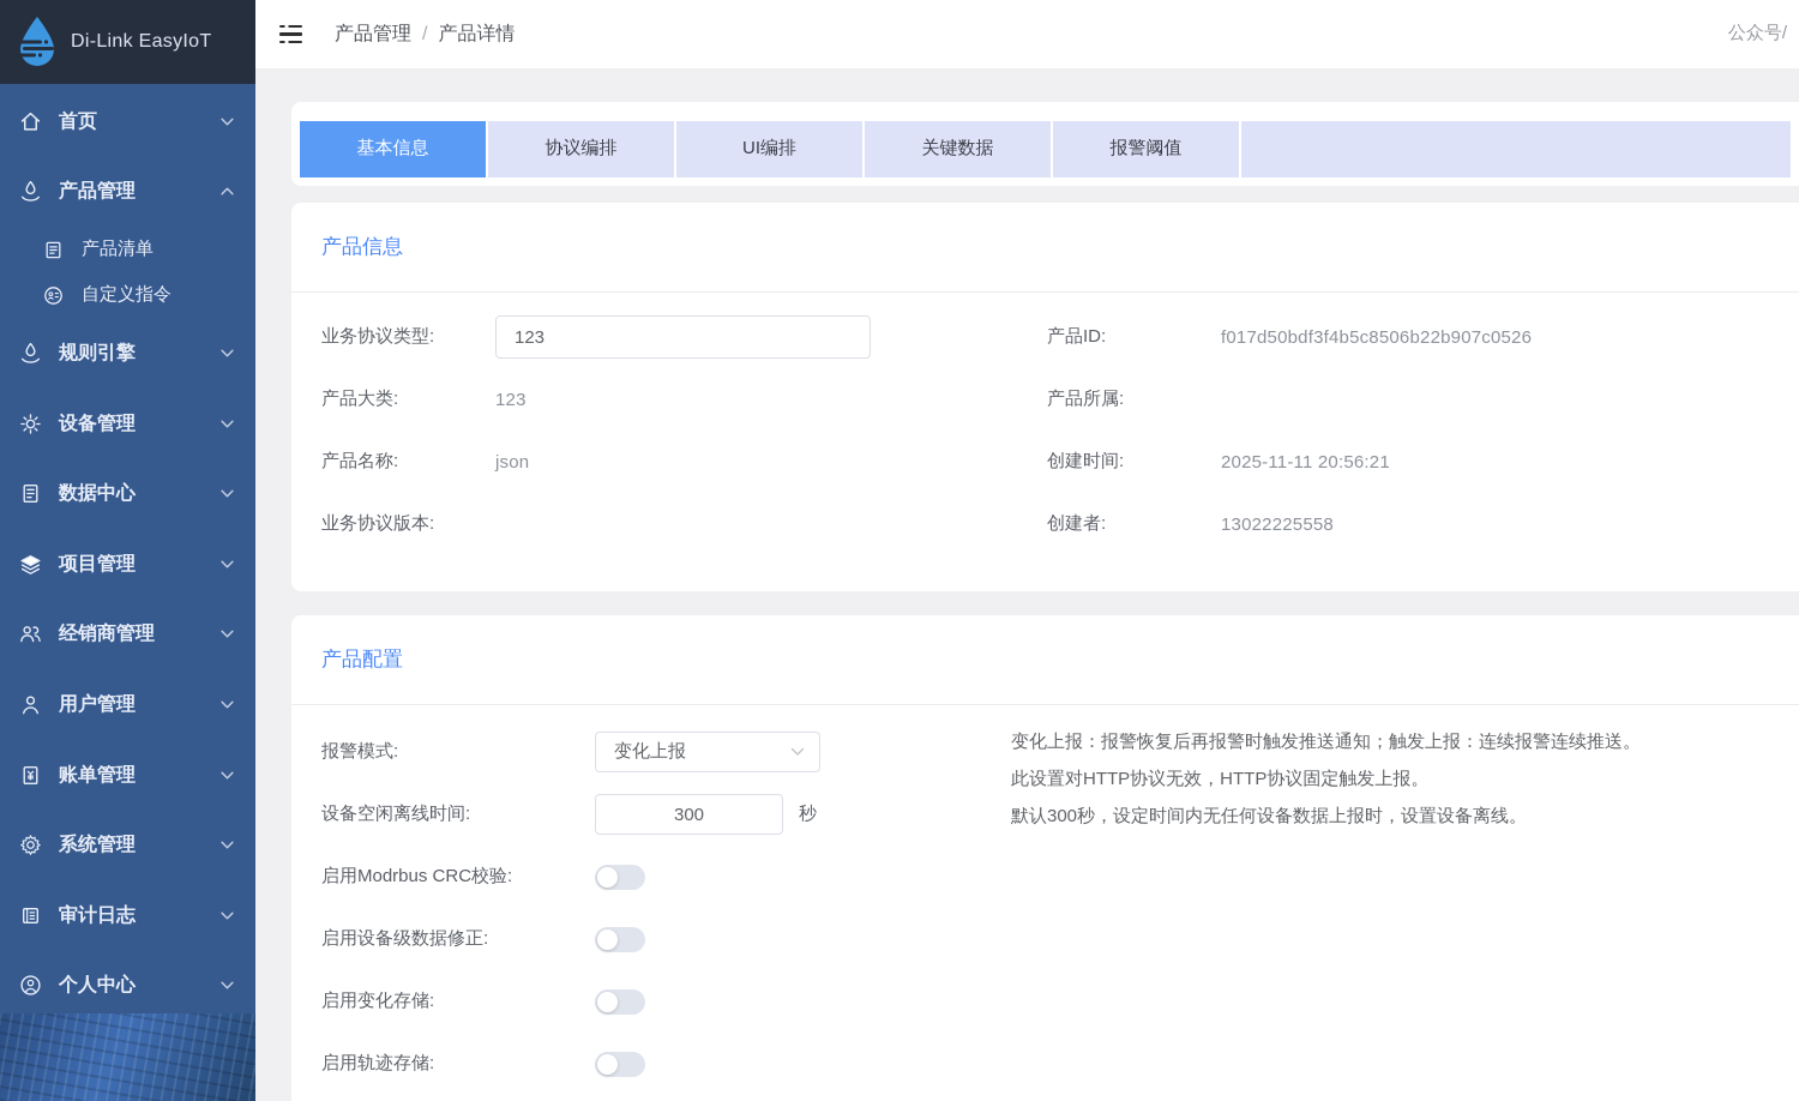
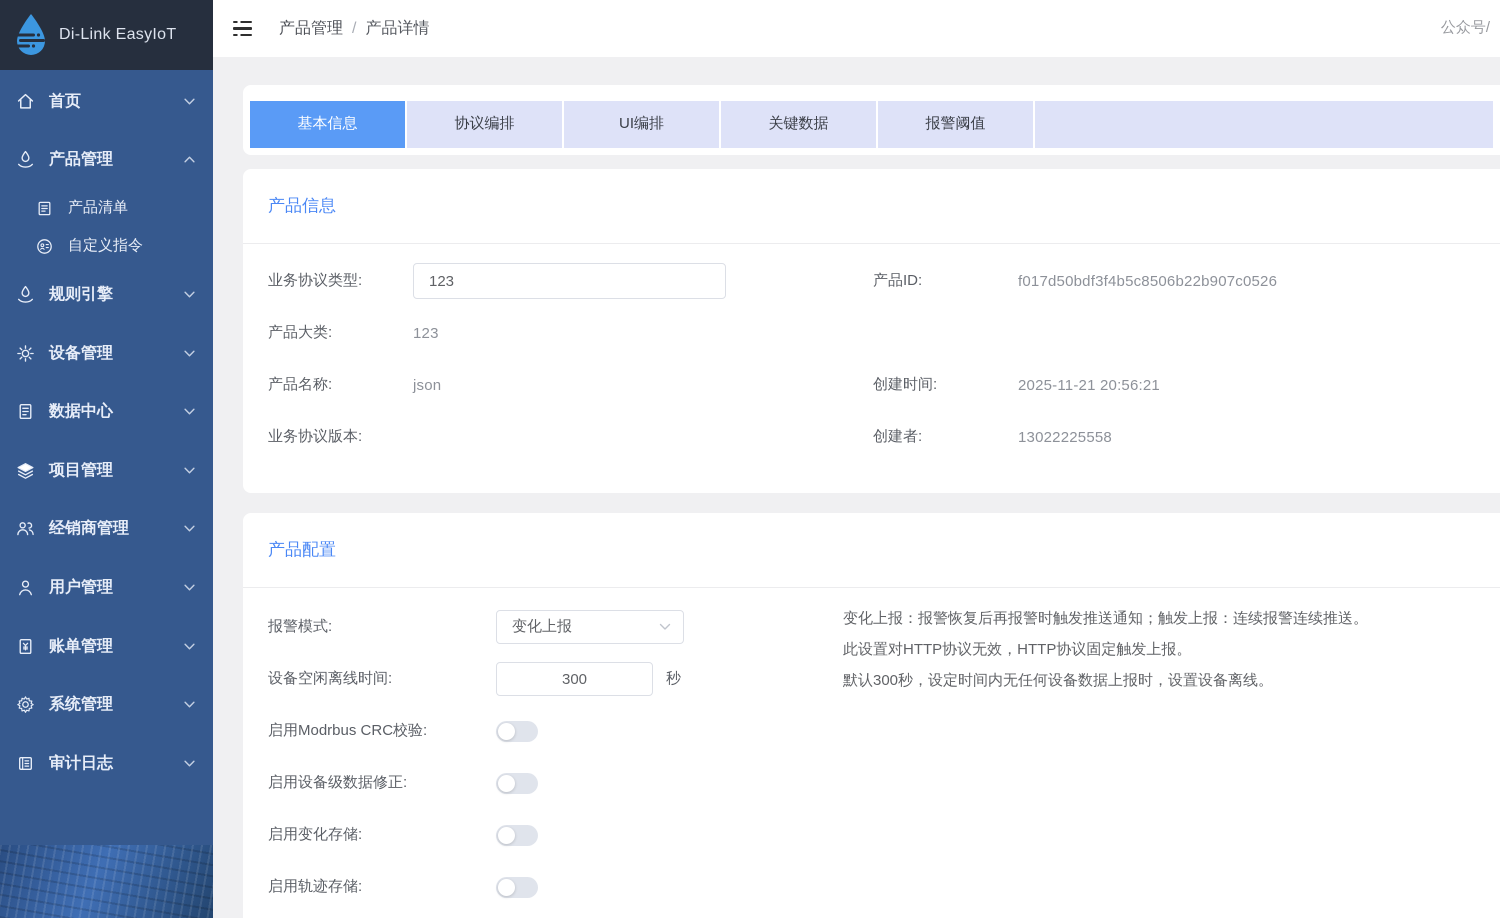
  Di-Link EasyIoT
  首页
  产品管理
  产品清单
  自定义指令
  规则引擎
  设备管理
  数据中心
  项目管理
  经销商管理
  用户管理
  账单管理
  系统管理
  审计日志
- 个人中心
  产品管理
  /
  产品详情
  公众号/
  基本信息
  协议编排
  UI编排
  关键数据
  报警阈值
  产品信息
  业务协议类型:
  123
  产品ID:
  f017d50bdf3f4b5c8506b22b907c0526
  产品大类:
  123
- 产品所属:
  产品名称:
  json
  创建时间:
- 2025-11-11 20:56:21
+ 2025-11-21 20:56:21
  业务协议版本:
  创建者:
  13022225558
  产品配置
  报警模式:
  变化上报
  设备空闲离线时间:
  300
  秒
  启用Modrbus CRC校验:
  启用设备级数据修正:
  启用变化存储:
  启用轨迹存储:
  变化上报：报警恢复后再报警时触发推送通知；触发上报：连续报警连续推送。
  此设置对HTTP协议无效，HTTP协议固定触发上报。
  默认300秒，设定时间内无任何设备数据上报时，设置设备离线。
